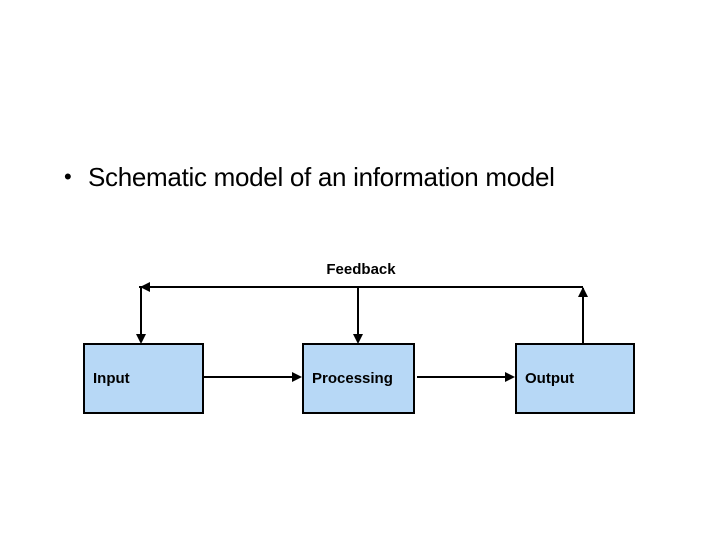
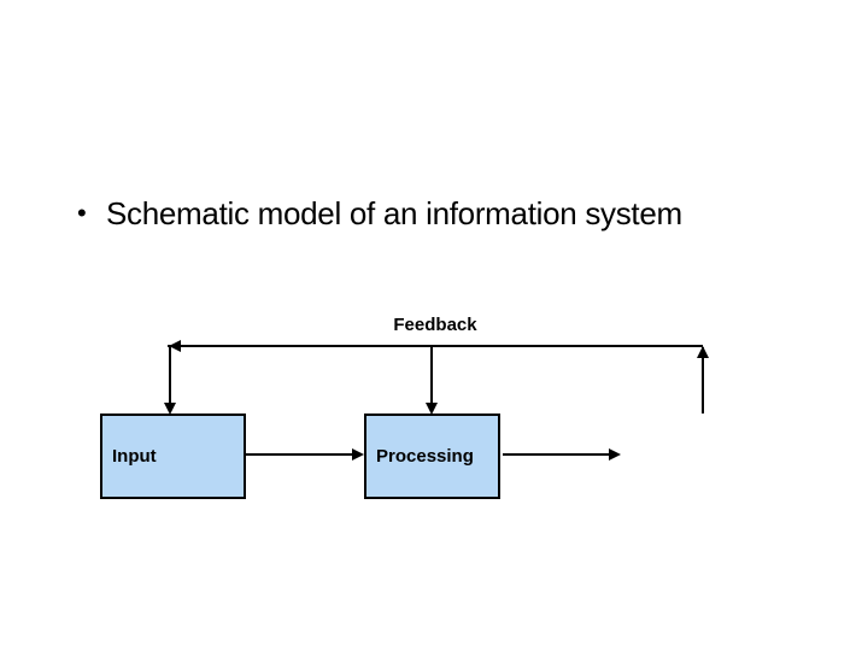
  •
- Schematic model of an information model
+ Schematic model of an information system
  Feedback
  Input
  Processing
- Output
